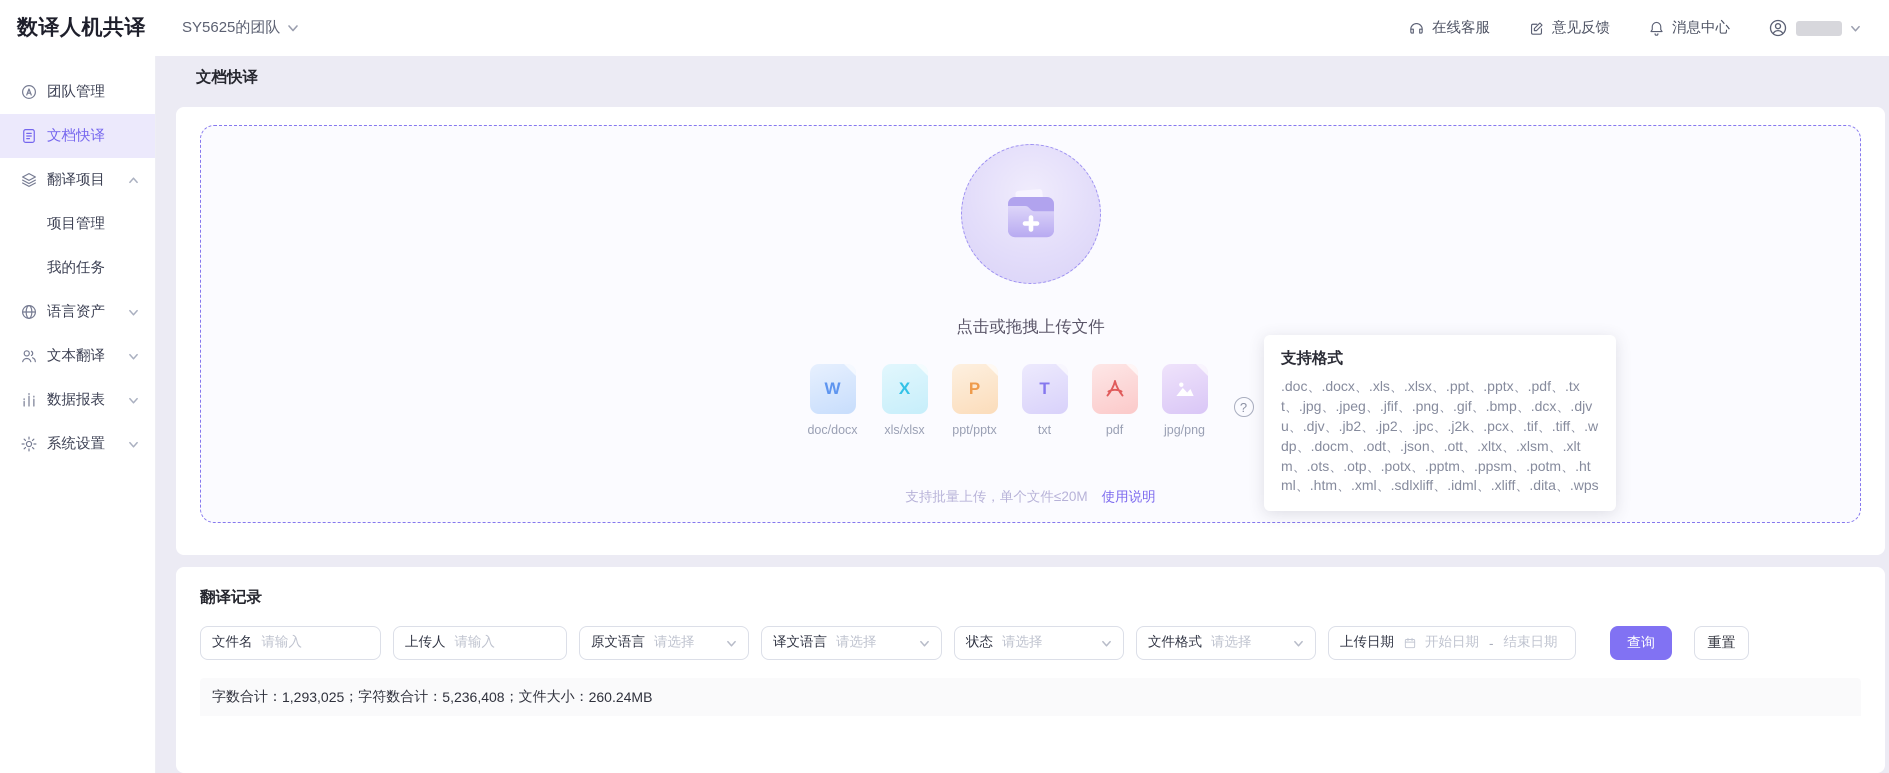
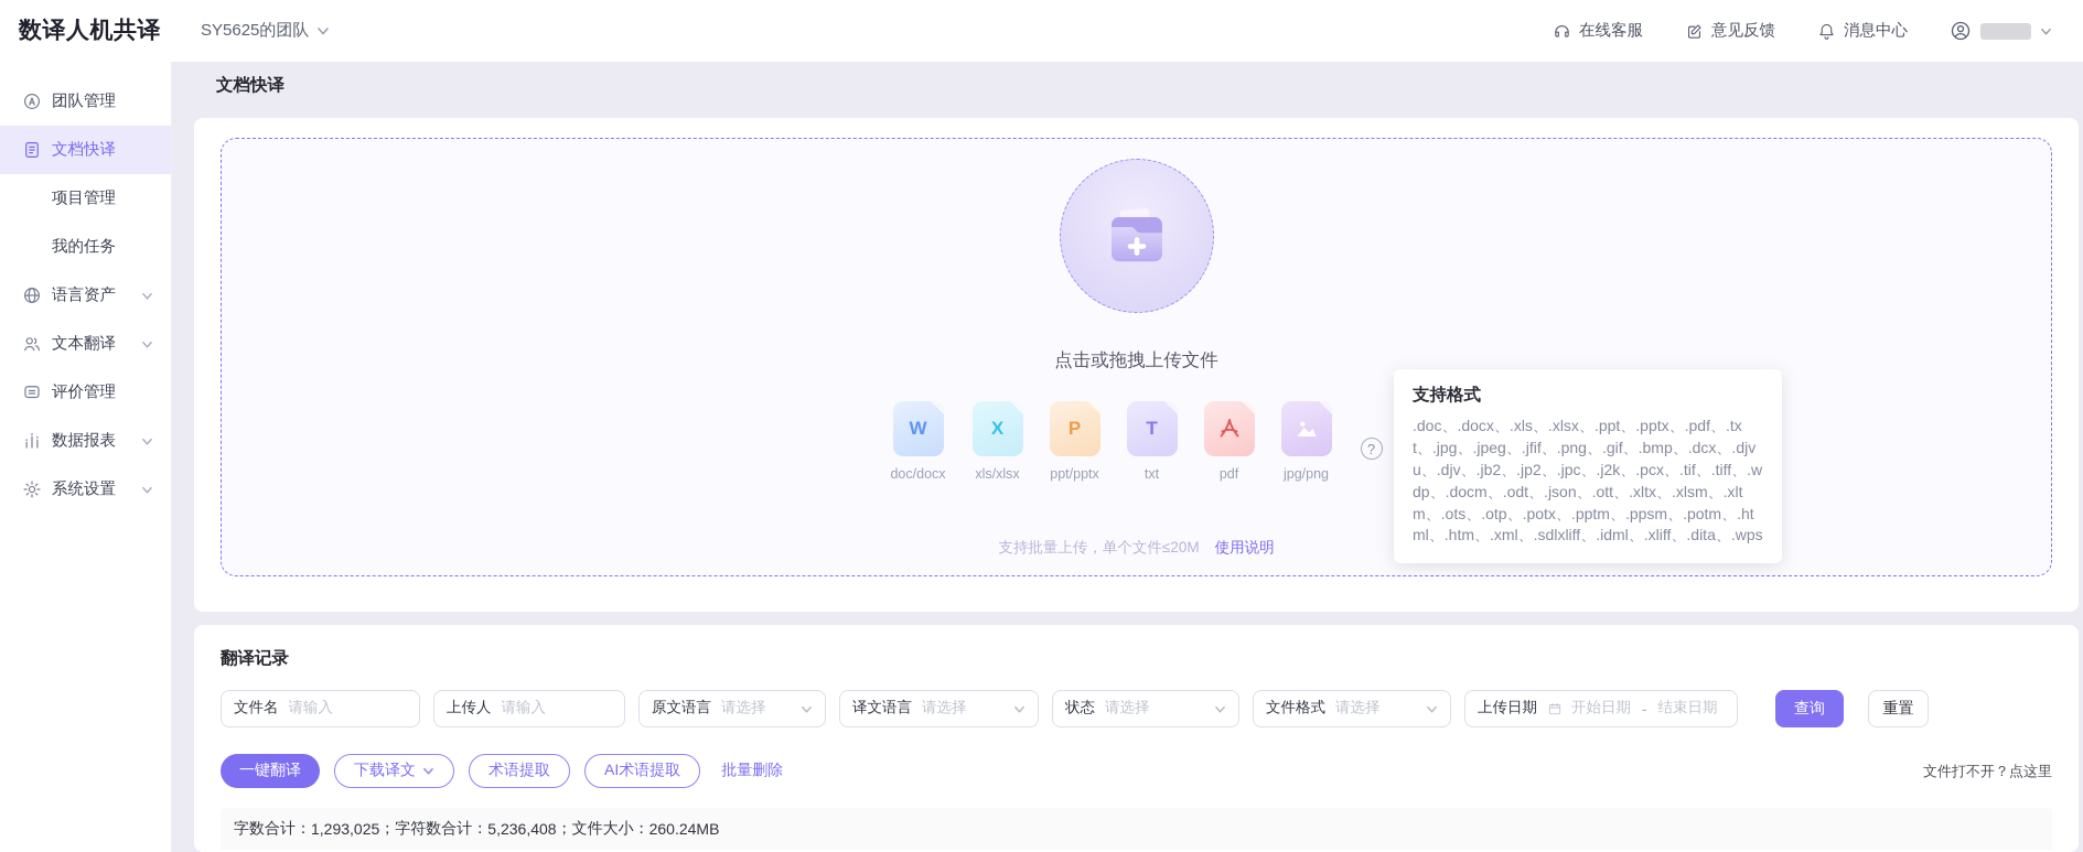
  数译人机共译
  SY5625的团队
  在线客服
  意见反馈
  消息中心
  团队管理
  文档快译
- 翻译项目
  项目管理
  我的任务
  语言资产
  文本翻译
+ 评价管理
  数据报表
  系统设置
  文档快译
  点击或拖拽上传文件
  W
  doc/docx
  X
  xls/xlsx
  P
  ppt/pptx
  T
  txt
  pdf
  jpg/png
  ?
  支持批量上传，单个文件≤20M
  使用说明
  支持格式
  .doc、.docx、.xls、.xlsx、.ppt、.pptx、.pdf、.txt、.jpg、.jpeg、.jfif、.png、.gif、.bmp、.dcx、.djvu、.djv、.jb2、.jp2、.jpc、.j2k、.pcx、.tif、.tiff、.wdp、.docm、.odt、.json、.ott、.xltx、.xlsm、.xltm、.ots、.otp、.potx、.pptm、.ppsm、.potm、.html、.htm、.xml、.sdlxliff、.idml、.xliff、.dita、.wps
  翻译记录
  文件名
  请输入
  上传人
  请输入
  原文语言
  请选择
  译文语言
  请选择
  状态
  请选择
  文件格式
  请选择
  上传日期
  开始日期
  -
  结束日期
  查询
  重置
+ 一键翻译
+ 下载译文
+ 术语提取
+ AI术语提取
+ 批量删除
+ 文件打不开？点这里
  字数合计：
  1,293,025
  ；
  字符数合计：
  5,236,408
  ；
  文件大小：
  260.24MB
